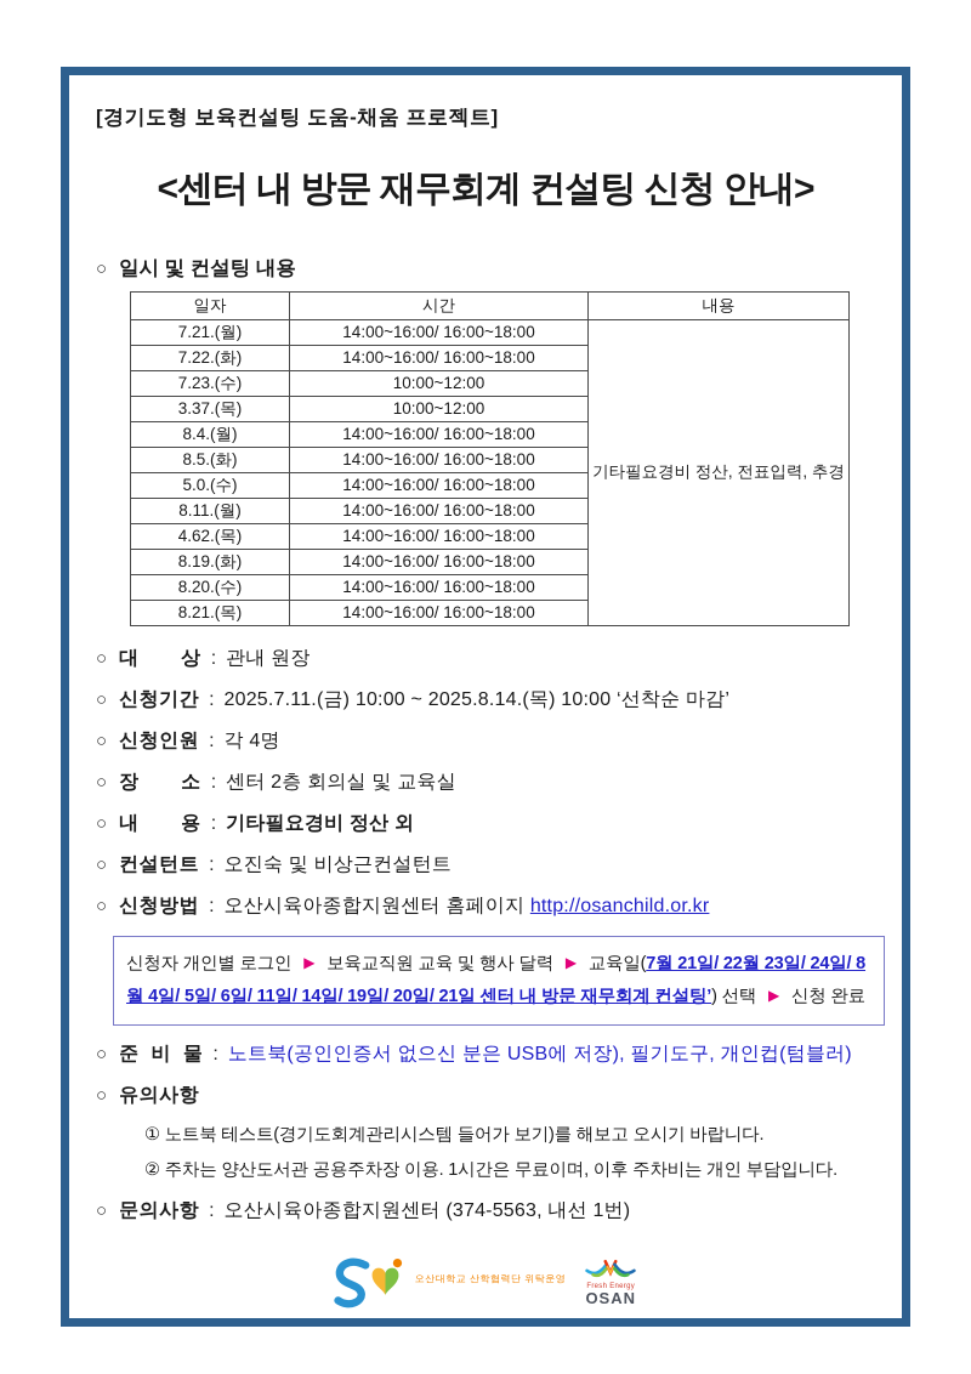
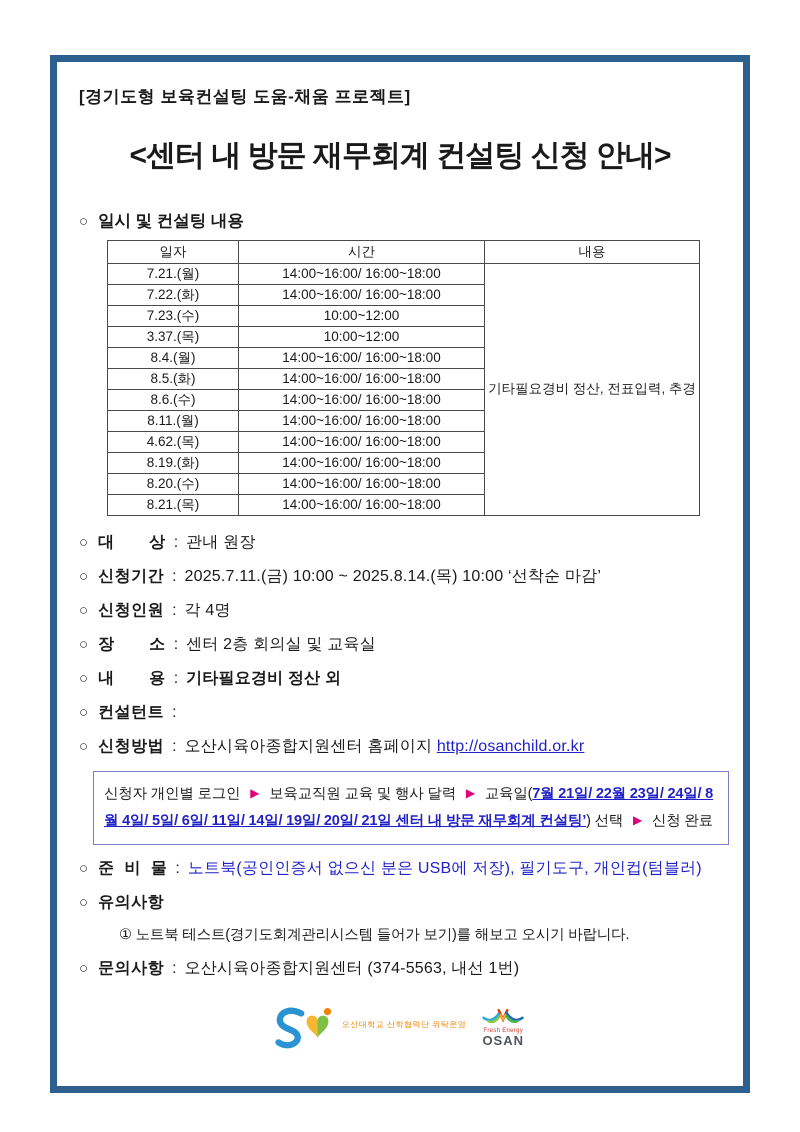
  [경기도형 보육컨설팅 도움-채움 프로젝트]
  <센터 내 방문 재무회계 컨설팅 신청 안내>
  ○
  일시 및 컨설팅 내용
  일자	시간	내용
  7.21.(월)	14:00~16:00/ 16:00~18:00	기타필요경비 정산, 전표입력, 추경
  7.22.(화)	14:00~16:00/ 16:00~18:00
  7.23.(수)	10:00~12:00
  3.37.(목)	10:00~12:00
  8.4.(월)	14:00~16:00/ 16:00~18:00
  8.5.(화)	14:00~16:00/ 16:00~18:00
- 5.0.(수)	14:00~16:00/ 16:00~18:00
+ 8.6.(수)	14:00~16:00/ 16:00~18:00
  8.11.(월)	14:00~16:00/ 16:00~18:00
  4.62.(목)	14:00~16:00/ 16:00~18:00
  8.19.(화)	14:00~16:00/ 16:00~18:00
  8.20.(수)	14:00~16:00/ 16:00~18:00
  8.21.(목)	14:00~16:00/ 16:00~18:00
  ○
  대 상
  :
  관내 원장
  ○
  신청기간
  :
  2025.7.11.(금) 10:00 ~ 2025.8.14.(목) 10:00 ‘선착순 마감’
  ○
  신청인원
  :
  각 4명
  ○
  장 소
  :
  센터 2층 회의실 및 교육실
  ○
  내 용
  :
  기타필요경비 정산 외
  ○
  컨설턴트
  :
- 오진숙 및 비상근컨설턴트
  ○
  신청방법
  :
  오산시육아종합지원센터 홈페이지 http://osanchild.or.kr
  신청자 개인별 로그인 ▶ 보육교직원 교육 및 행사 달력 ▶ 교육일(7월 21일/ 22월 23일/ 24일/ 8월 4일/ 5일/ 6일/ 11일/ 14일/ 19일/ 20일/ 21일 센터 내 방문 재무회계 컨설팅’) 선택 ▶ 신청 완료
  ○
  준 비 물
  :
  노트북(공인인증서 없으신 분은 USB에 저장), 필기도구, 개인컵(텀블러)
  ○
  유의사항
  ① 노트북 테스트(경기도회계관리시스템 들어가 보기)를 해보고 오시기 바랍니다.
- ② 주차는 양산도서관 공용주차장 이용. 1시간은 무료이며, 이후 주차비는 개인 부담입니다.
  ○
  문의사항
  :
  오산시육아종합지원센터 (374-5563, 내선 1번)
  오산대학교 산학협력단 위탁운영
  OSAN
